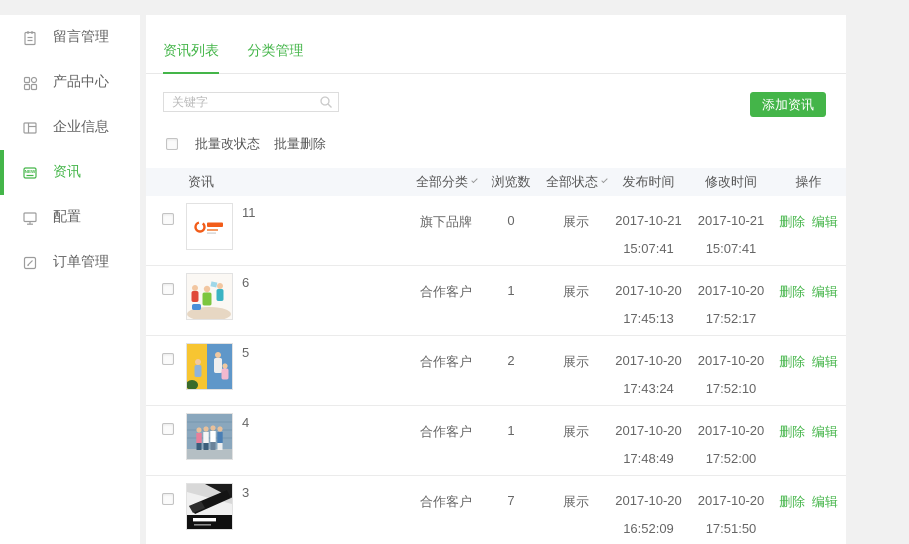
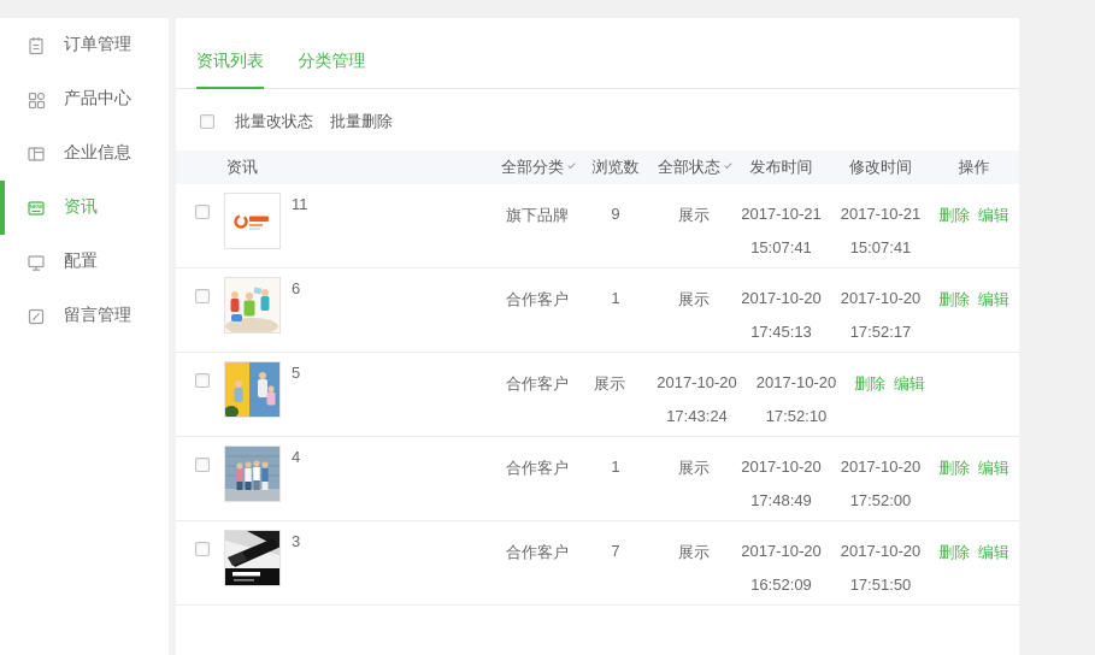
- 留言管理
+ 订单管理
  产品中心
  企业信息
  资讯
  配置
- 订单管理
+ 留言管理
  资讯列表 分类管理
- 关键字
- 添加资讯
  批量改状态
  批量删除
  资讯
  全部分类
  浏览数
  全部状态
  发布时间
  修改时间
  操作
  11
  旗下品牌
- 0
+ 9
  展示
  2017-10-21
  15:07:41
  2017-10-21
  15:07:41
  删除 编辑
  6
  合作客户
  1
  展示
  2017-10-20
  17:45:13
  2017-10-20
  17:52:17
  删除 编辑
  5
  合作客户
- 2
  展示
  2017-10-20
  17:43:24
  2017-10-20
  17:52:10
  删除 编辑
  4
  合作客户
  1
  展示
  2017-10-20
  17:48:49
  2017-10-20
  17:52:00
  删除 编辑
  3
  合作客户
  7
  展示
  2017-10-20
  16:52:09
  2017-10-20
  17:51:50
  删除 编辑
